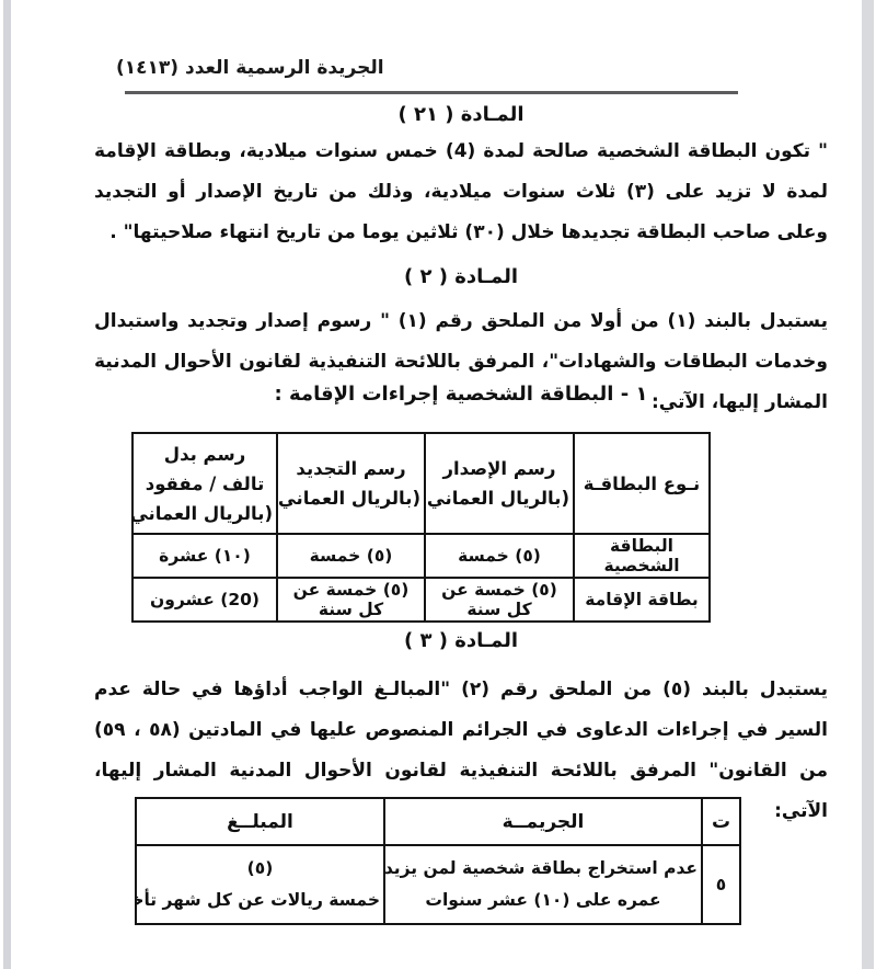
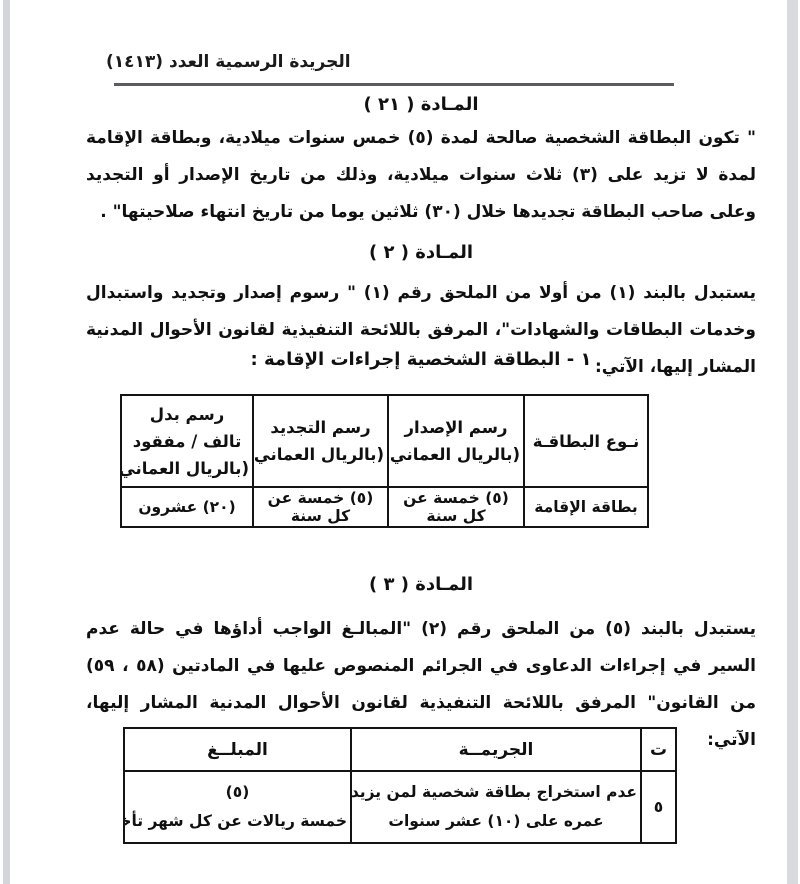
  الجريدة الرسمية العدد (١٤١٣)
  المـادة ( ٢١ )
- " تكون البطاقة الشخصية صالحة لمدة (4) خمس سنوات ميلادية، وبطاقة الإقامة لمدة لا تزيد على (٣) ثلاث سنوات ميلادية، وذلك من تاريخ الإصدار أو التجديد وعلى صاحب البطاقة تجديدها خلال (٣٠) ثلاثين يوما من تاريخ انتهاء صلاحيتها" .
+ " تكون البطاقة الشخصية صالحة لمدة (٥) خمس سنوات ميلادية، وبطاقة الإقامة لمدة لا تزيد على (٣) ثلاث سنوات ميلادية، وذلك من تاريخ الإصدار أو التجديد وعلى صاحب البطاقة تجديدها خلال (٣٠) ثلاثين يوما من تاريخ انتهاء صلاحيتها" .
  المـادة ( ٢ )
  يستبدل بالبند (١) من أولا من الملحق رقم (١) " رسوم إصدار وتجديد واستبدال وخدمات البطاقات والشهادات"، المرفق باللائحة التنفيذية لقانون الأحوال المدنية المشار إليها، الآتي:
  ١ - البطاقة الشخصية إجراءات الإقامة :
  نـوع البطاقـة	رسم الإصدار (بالريال العماني	رسم التجديد (بالريال العماني	رسم بدل تالف / مفقود (بالريال العماني
- البطاقة الشخصية	(٥) خمسة	(٥) خمسة	(١٠) عشرة
- بطاقة الإقامة	(٥) خمسة عن كل سنة	(٥) خمسة عن كل سنة	(20) عشرون
+ بطاقة الإقامة	(٥) خمسة عن كل سنة	(٥) خمسة عن كل سنة	(٢٠) عشرون
  المـادة ( ٣ )
  يستبدل بالبند (٥) من الملحق رقم (٢) "المبالـغ الواجب أداؤها في حالة عدم السير في إجراءات الدعاوى في الجرائم المنصوص عليها في المادتين (٥٨ ، ٥٩) من القانون" المرفق باللائحة التنفيذية لقانون الأحوال المدنية المشار إليها، الآتي:
  ت	الجريمــة	المبلــغ
  ٥	عدم استخراج بطاقة شخصية لمن يزيد عمره على (١٠) عشر سنوات	(٥) خمسة ريالات عن كل شهر تأخ
